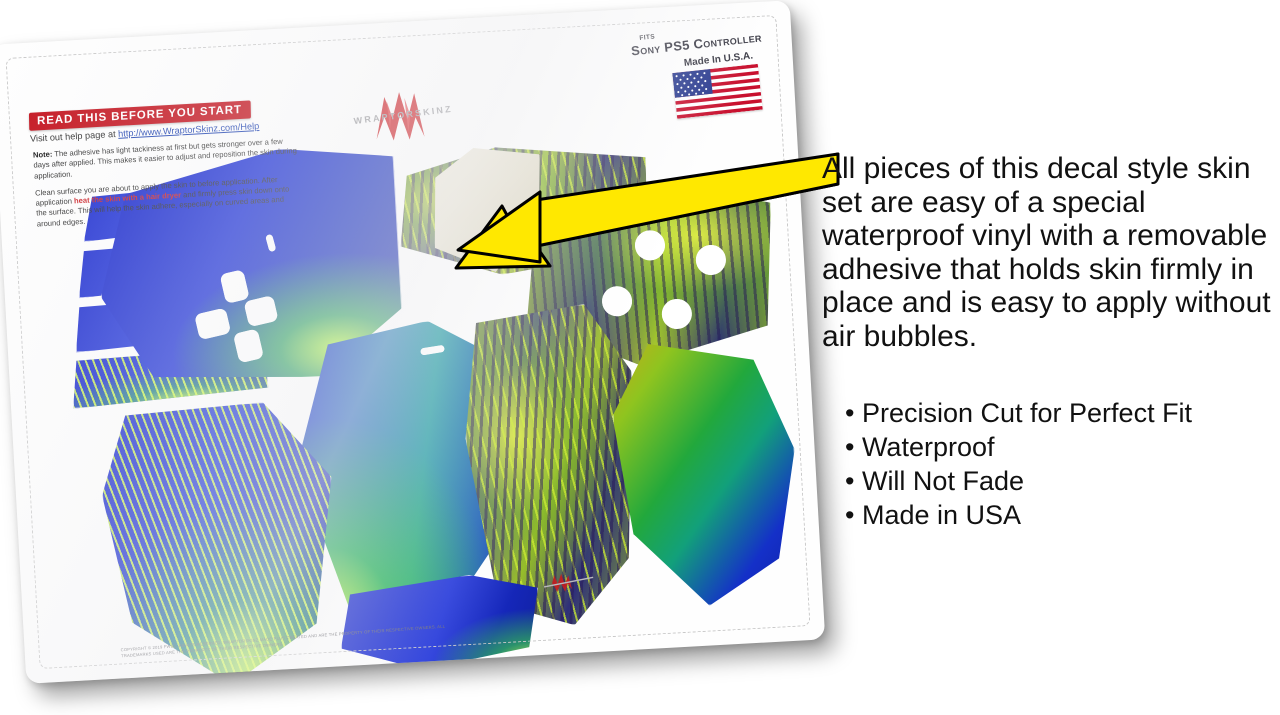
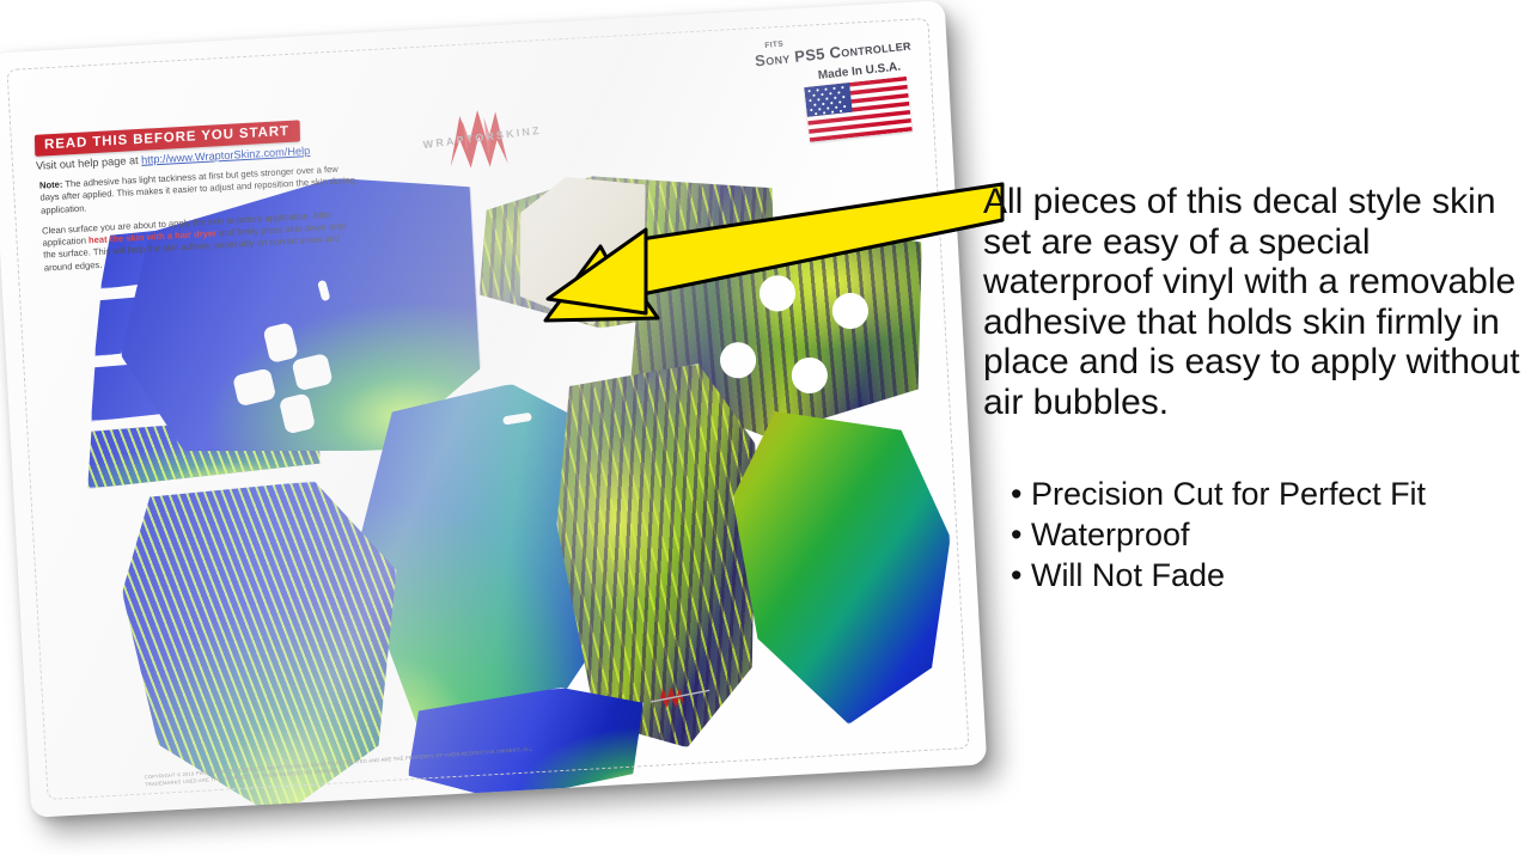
  All pieces of this decal style skin set are easy of a special waterproof vinyl with a removable adhesive that holds skin firmly in place and is easy to apply without air bubbles.
  • Precision Cut for Perfect Fit
  • Waterproof
  • Will Not Fade
- • Made in USA
